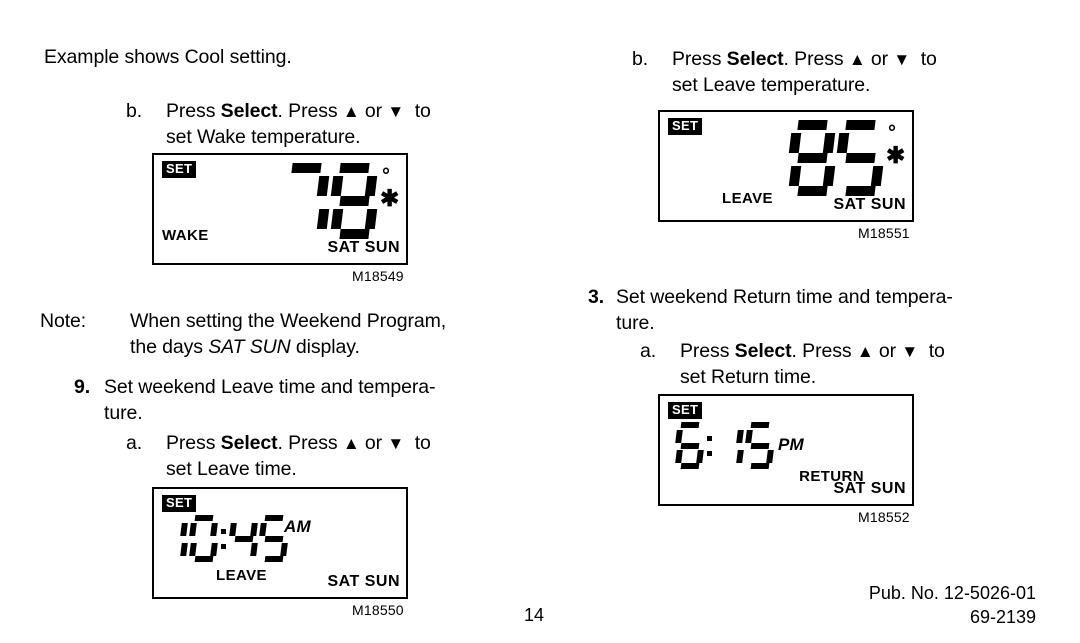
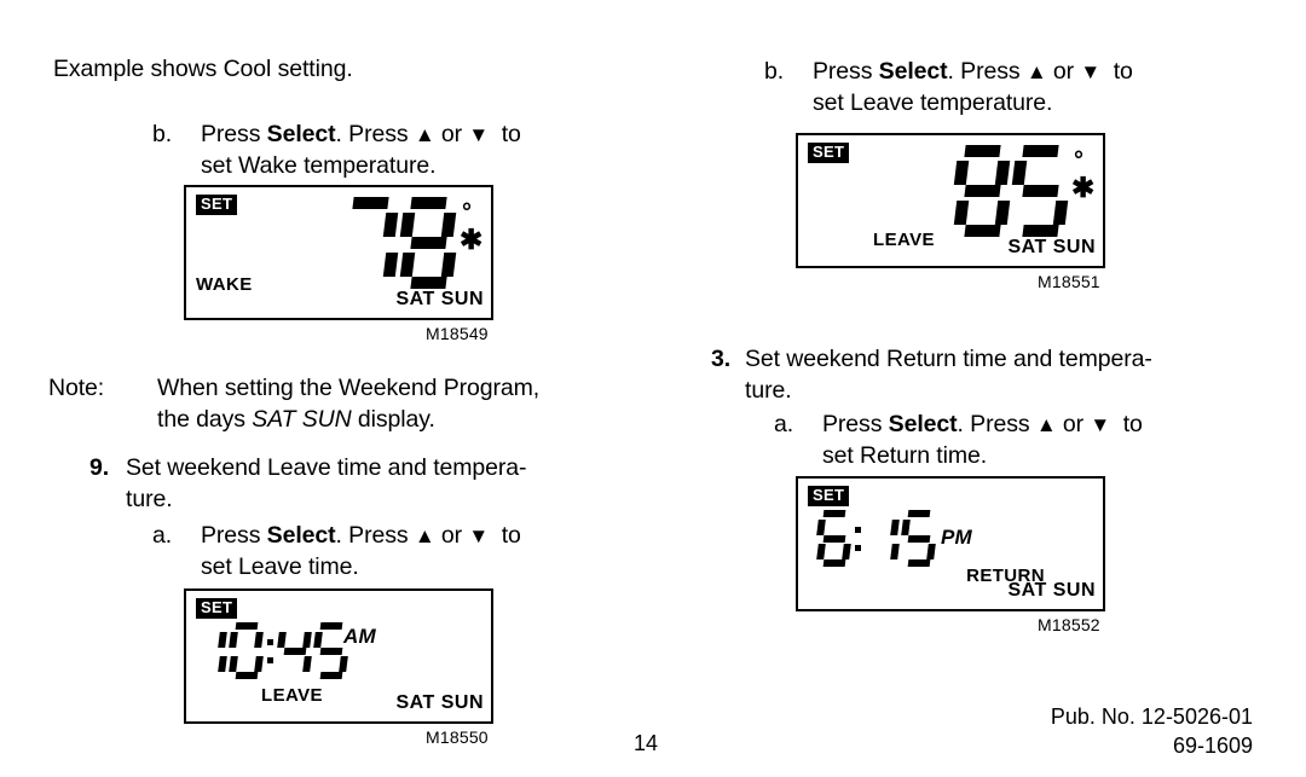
  Example shows Cool setting.
  b.
  Press Select. Press ▲ or ▼ to
  set Wake temperature.
  SET
  °
  ✱
  WAKE
  SAT SUN
  M18549
  Note:
  When setting the Weekend Program,
  the days SAT SUN display.
  9.
  Set weekend Leave time and tempera-
  ture.
  a.
  Press Select. Press ▲ or ▼ to
  set Leave time.
  SET
  AM
  LEAVE
  SAT SUN
  M18550
  b.
  Press Select. Press ▲ or ▼ to
  set Leave temperature.
  SET
  °
  ✱
  LEAVE
  SAT SUN
  M18551
  3.
  Set weekend Return time and tempera-
  ture.
  a.
  Press Select. Press ▲ or ▼ to
  set Return time.
  SET
  PM
  RETURN
  SAT SUN
  M18552
  14
  Pub. No. 12-5026-01
- 69-2139
+ 69-1609
